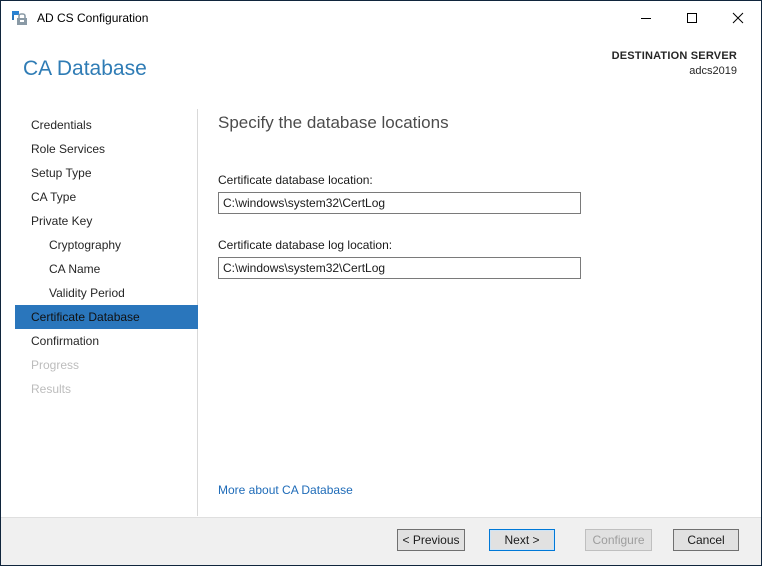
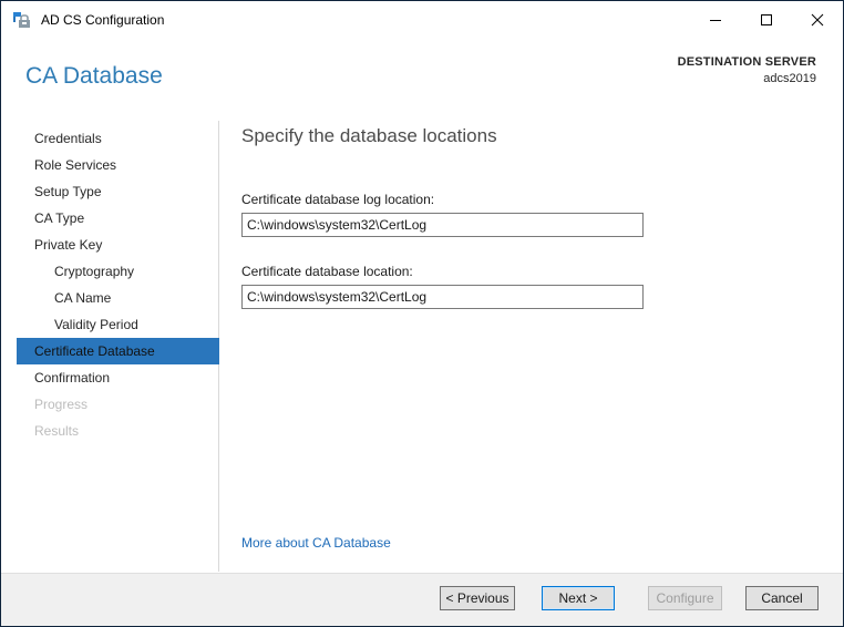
  AD CS Configuration
  CA Database
  DESTINATION SERVER
  adcs2019
  Credentials
  Role Services
  Setup Type
  CA Type
  Private Key
  Cryptography
  CA Name
  Validity Period
  Certificate Database
  Confirmation
  Progress
  Results
  Specify the database locations
- Certificate database location:
+ Certificate database log location:
  C:\windows\system32\CertLog
- Certificate database log location:
+ Certificate database location:
  C:\windows\system32\CertLog
  More about CA Database
  < Previous
  Next >
  Configure
  Cancel
